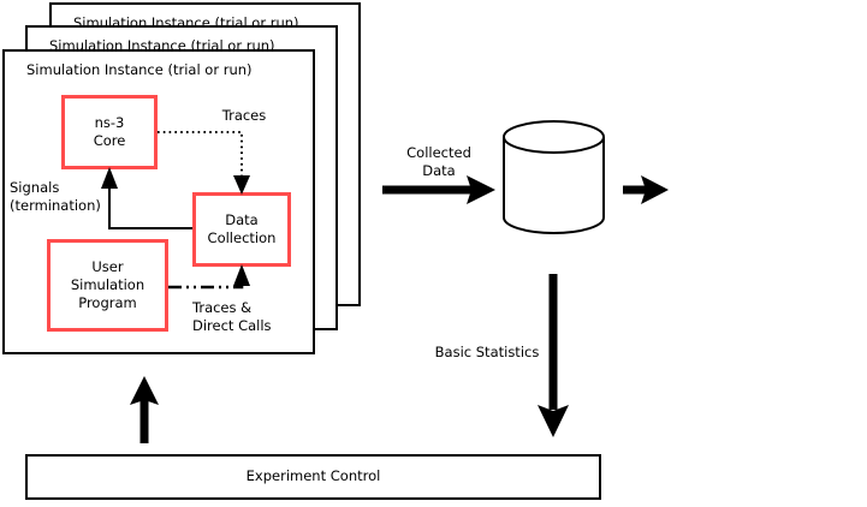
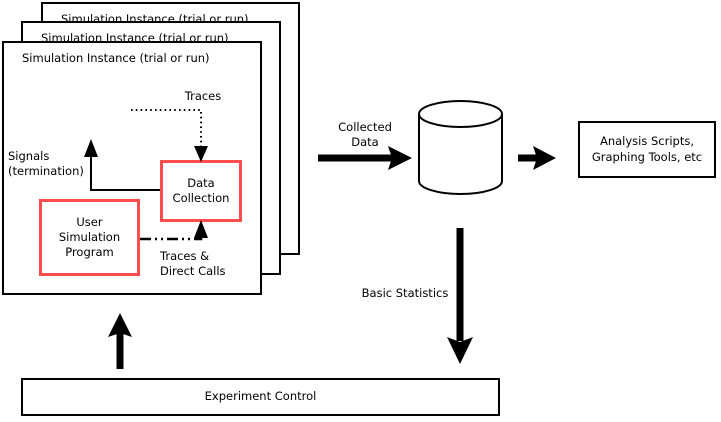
  Simulation Instance (trial or run)
  Simulation Instance (trial or run)
  Simulation Instance (trial or run)
- ns-3
- Core
  Data
  Collection
  User
  Simulation
  Program
  Traces
  Signals
  (termination)
  Traces &
  Direct Calls
  Collected
  Data
  Basic Statistics
+ Analysis Scripts,
+ Graphing Tools, etc
  Experiment Control
